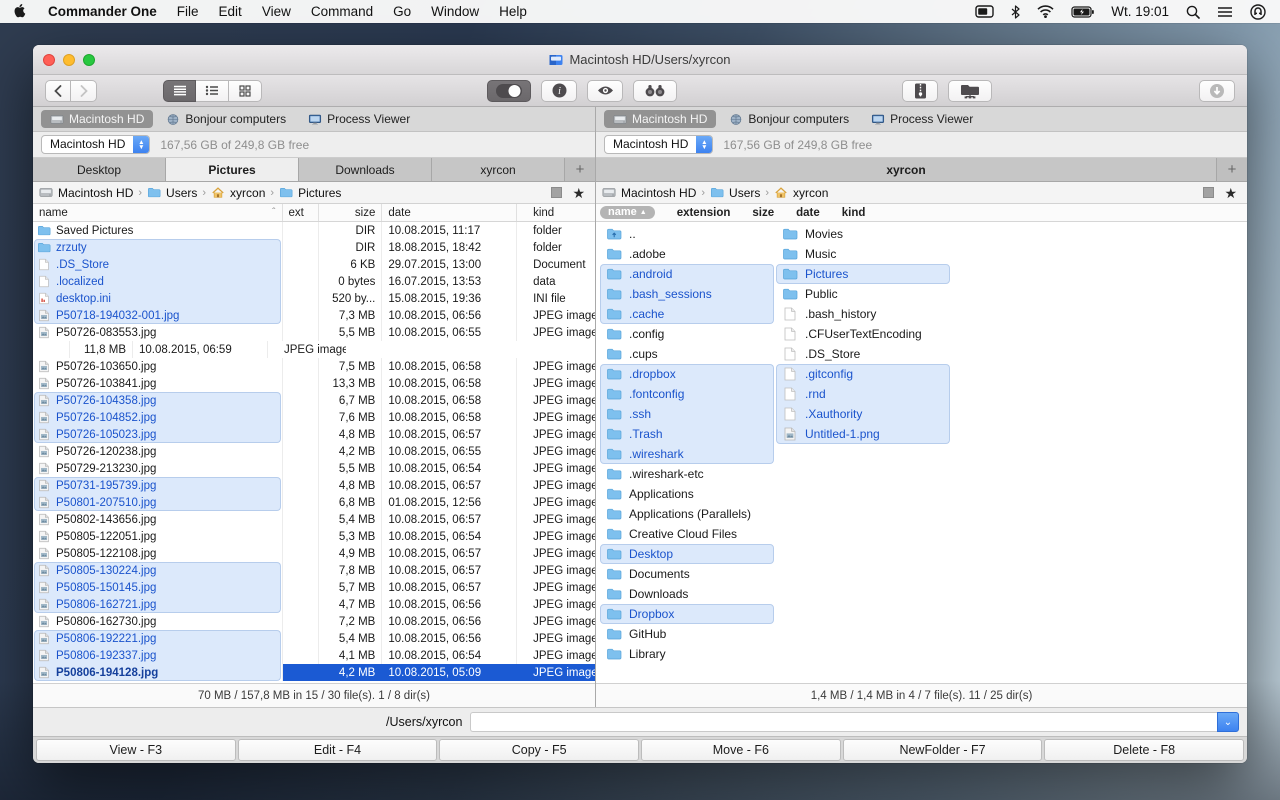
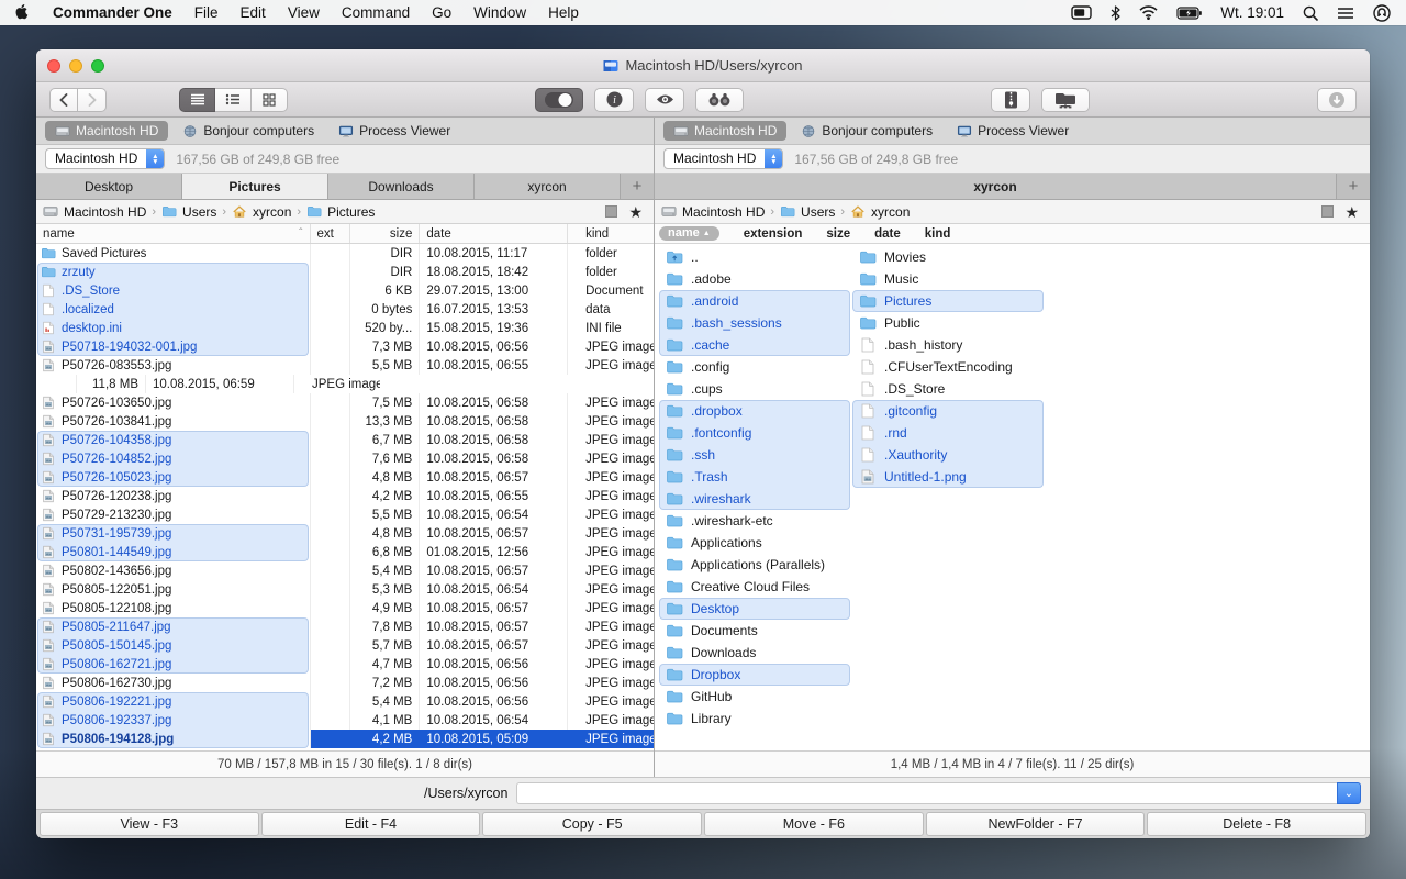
  Commander One
  File
  Edit
  View
  Command
  Go
  Window
  Help
  Wt. 19:01
  Macintosh HD/Users/xyrcon
  i
  Macintosh HD
  Bonjour computers
  Process Viewer
  Macintosh HD
  167,56 GB of 249,8 GB free
  Desktop
  Pictures
  Downloads
  xyrcon
  +
  Macintosh HD
  ›
  Users
  ›
  xyrcon
  ›
  Pictures
  ★
  name
  ˆ
  ext
  size
  date
  kind
  Saved Pictures
  DIR
  10.08.2015, 11:17
  folder
  zrzuty
  DIR
  18.08.2015, 18:42
  folder
  .DS_Store
  6 KB
  29.07.2015, 13:00
  Document
  .localized
  0 bytes
  16.07.2015, 13:53
  data
  desktop.ini
  520 by...
  15.08.2015, 19:36
  INI file
  P50718-194032-001.jpg
  7,3 MB
  10.08.2015, 06:56
  JPEG image
  P50726-083553.jpg
  5,5 MB
  10.08.2015, 06:55
  JPEG image
  11,8 MB
  10.08.2015, 06:59
  JPEG image
  P50726-103650.jpg
  7,5 MB
  10.08.2015, 06:58
  JPEG image
  P50726-103841.jpg
  13,3 MB
  10.08.2015, 06:58
  JPEG image
  P50726-104358.jpg
  6,7 MB
  10.08.2015, 06:58
  JPEG image
  P50726-104852.jpg
  7,6 MB
  10.08.2015, 06:58
  JPEG image
  P50726-105023.jpg
  4,8 MB
  10.08.2015, 06:57
  JPEG image
  P50726-120238.jpg
  4,2 MB
  10.08.2015, 06:55
  JPEG image
  P50729-213230.jpg
  5,5 MB
  10.08.2015, 06:54
  JPEG image
  P50731-195739.jpg
  4,8 MB
  10.08.2015, 06:57
  JPEG image
- P50801-207510.jpg
+ P50801-144549.jpg
  6,8 MB
  01.08.2015, 12:56
  JPEG image
  P50802-143656.jpg
  5,4 MB
  10.08.2015, 06:57
  JPEG image
  P50805-122051.jpg
  5,3 MB
  10.08.2015, 06:54
  JPEG image
  P50805-122108.jpg
  4,9 MB
  10.08.2015, 06:57
  JPEG image
- P50805-130224.jpg
+ P50805-211647.jpg
  7,8 MB
  10.08.2015, 06:57
  JPEG image
  P50805-150145.jpg
  5,7 MB
  10.08.2015, 06:57
  JPEG image
  P50806-162721.jpg
  4,7 MB
  10.08.2015, 06:56
  JPEG image
  P50806-162730.jpg
  7,2 MB
  10.08.2015, 06:56
  JPEG image
  P50806-192221.jpg
  5,4 MB
  10.08.2015, 06:56
  JPEG image
  P50806-192337.jpg
  4,1 MB
  10.08.2015, 06:54
  JPEG image
  P50806-194128.jpg
  4,2 MB
  10.08.2015, 05:09
  JPEG image
  70 MB / 157,8 MB in 15 / 30 file(s). 1 / 8 dir(s)
  Macintosh HD
  Bonjour computers
  Process Viewer
  Macintosh HD
  167,56 GB of 249,8 GB free
  xyrcon
  +
  Macintosh HD
  ›
  Users
  ›
  xyrcon
  ★
  name
  extension
  size
  date
  kind
  ..
  .adobe
  .android
  .bash_sessions
  .cache
  .config
  .cups
  .dropbox
  .fontconfig
  .ssh
  .Trash
  .wireshark
  .wireshark-etc
  Applications
  Applications (Parallels)
  Creative Cloud Files
  Desktop
  Documents
  Downloads
  Dropbox
  GitHub
  Library
  Movies
  Music
  Pictures
  Public
  .bash_history
  .CFUserTextEncoding
  .DS_Store
  .gitconfig
  .rnd
  .Xauthority
  Untitled-1.png
  1,4 MB / 1,4 MB in 4 / 7 file(s). 11 / 25 dir(s)
  /Users/xyrcon
  ⌄
  View - F3
  Edit - F4
  Copy - F5
  Move - F6
  NewFolder - F7
  Delete - F8
